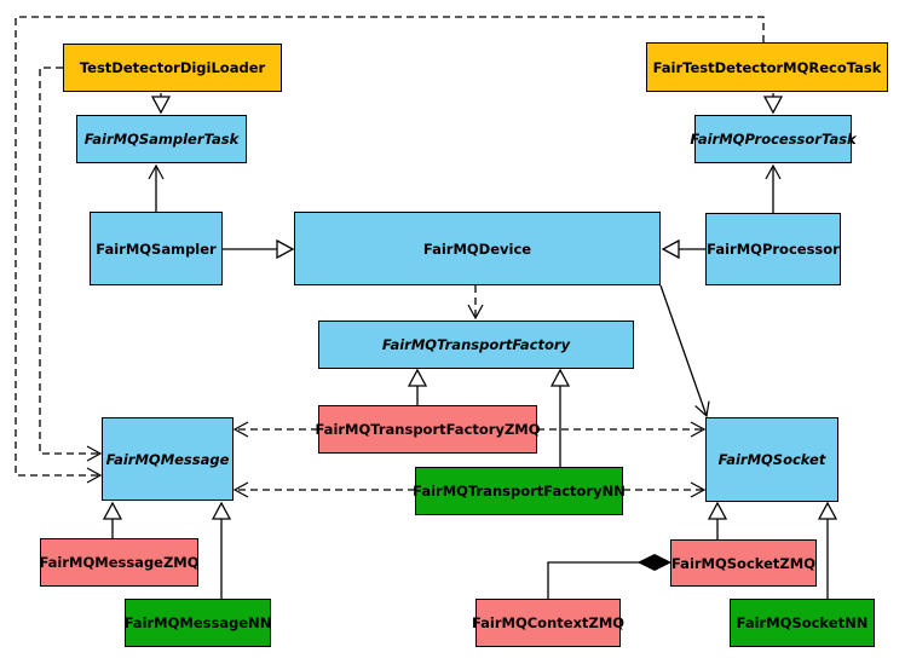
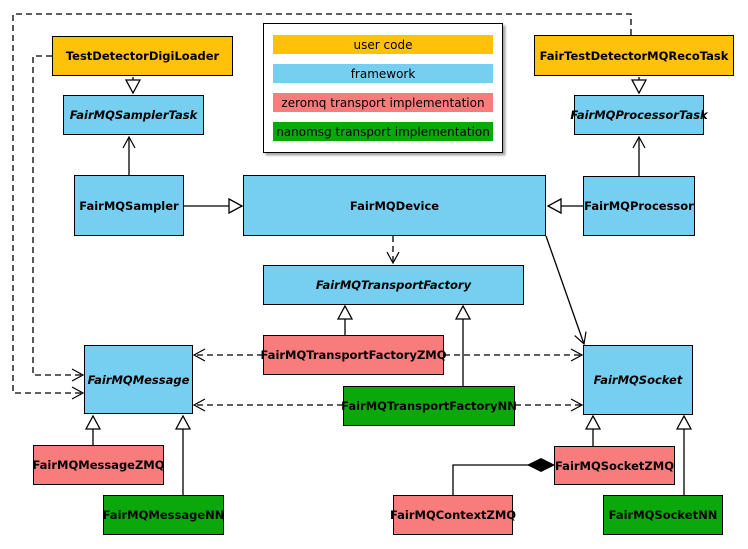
+ user code
+ framework
+ zeromq transport implementation
+ nanomsg transport implementation
  TestDetectorDigiLoader
  FairMQSamplerTask
  FairMQSampler
  FairTestDetectorMQRecoTask
  FairMQProcessorTask
  FairMQProcessor
  FairMQDevice
  FairMQTransportFactory
  FairMQTransportFactoryZMQ
  FairMQTransportFactoryNN
  FairMQMessage
  FairMQSocket
  FairMQMessageZMQ
  FairMQMessageNN
  FairMQContextZMQ
  FairMQSocketZMQ
  FairMQSocketNN
